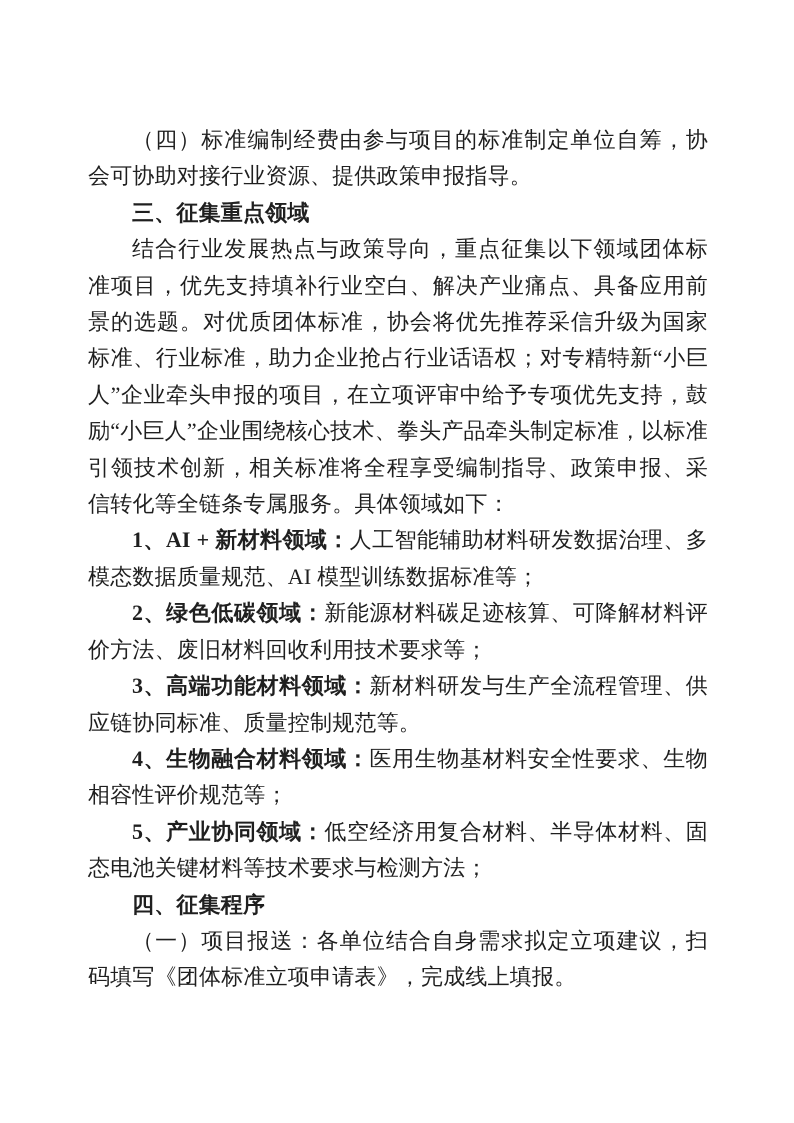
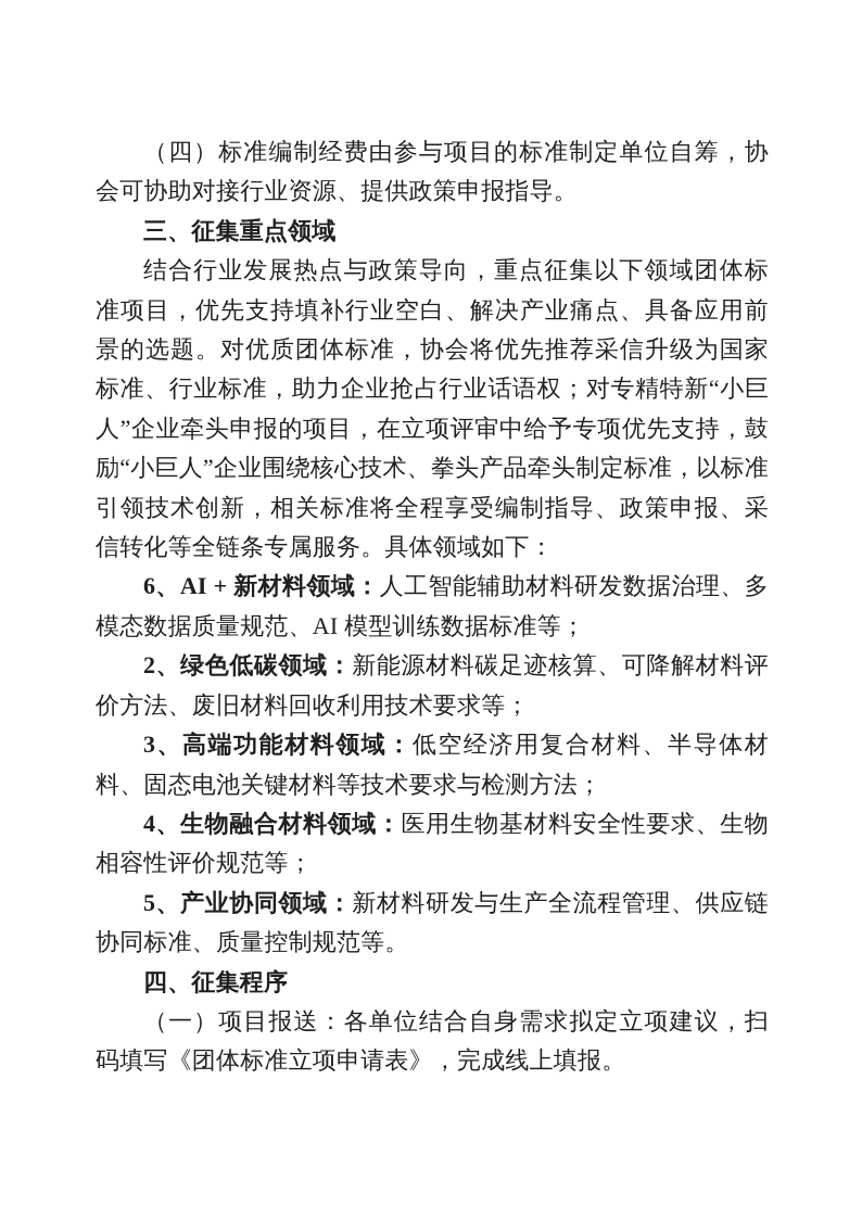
  （四）标准编制经费由参与项目的标准制定单位自筹，协会可协助对接行业资源、提供政策申报指导。
  三、征集重点领域
  结合行业发展热点与政策导向，重点征集以下领域团体标准项目，优先支持填补行业空白、解决产业痛点、具备应用前景的选题。对优质团体标准，协会将优先推荐采信升级为国家标准、行业标准，助力企业抢占行业话语权；对专精特新“小巨人”企业牵头申报的项目，在立项评审中给予专项优先支持，鼓励“小巨人”企业围绕核心技术、拳头产品牵头制定标准，以标准引领技术创新，相关标准将全程享受编制指导、政策申报、采信转化等全链条专属服务。具体领域如下：
- 1、AI + 新材料领域：人工智能辅助材料研发数据治理、多模态数据质量规范、AI 模型训练数据标准等；
+ 6、AI + 新材料领域：人工智能辅助材料研发数据治理、多模态数据质量规范、AI 模型训练数据标准等；
  2、绿色低碳领域：新能源材料碳足迹核算、可降解材料评价方法、废旧材料回收利用技术要求等；
- 3、高端功能材料领域：新材料研发与生产全流程管理、供应链协同标准、质量控制规范等。
+ 3、高端功能材料领域：低空经济用复合材料、半导体材料、固态电池关键材料等技术要求与检测方法；
  4、生物融合材料领域：医用生物基材料安全性要求、生物相容性评价规范等；
- 5、产业协同领域：低空经济用复合材料、半导体材料、固态电池关键材料等技术要求与检测方法；
+ 5、产业协同领域：新材料研发与生产全流程管理、供应链协同标准、质量控制规范等。
  四、征集程序
  （一）项目报送：各单位结合自身需求拟定立项建议，扫码填写《团体标准立项申请表》，完成线上填报。
